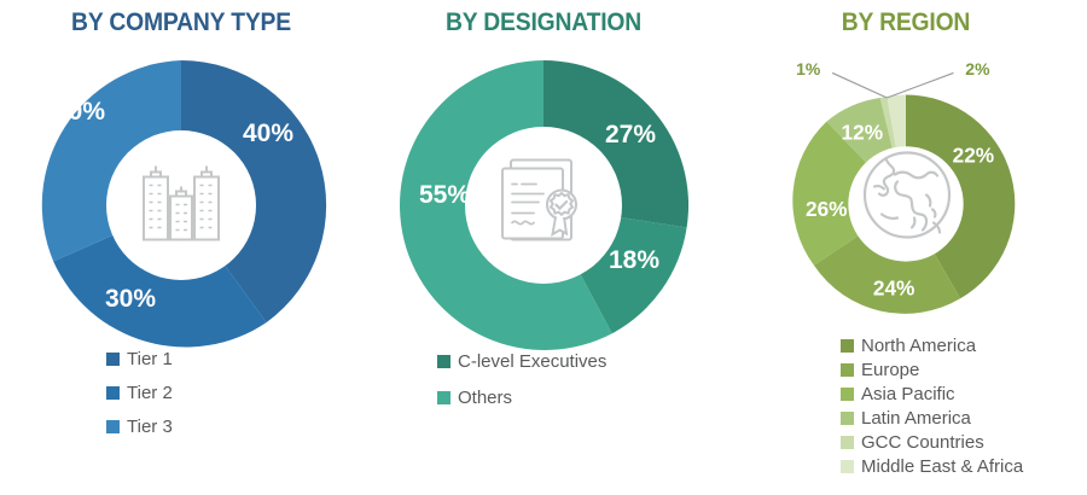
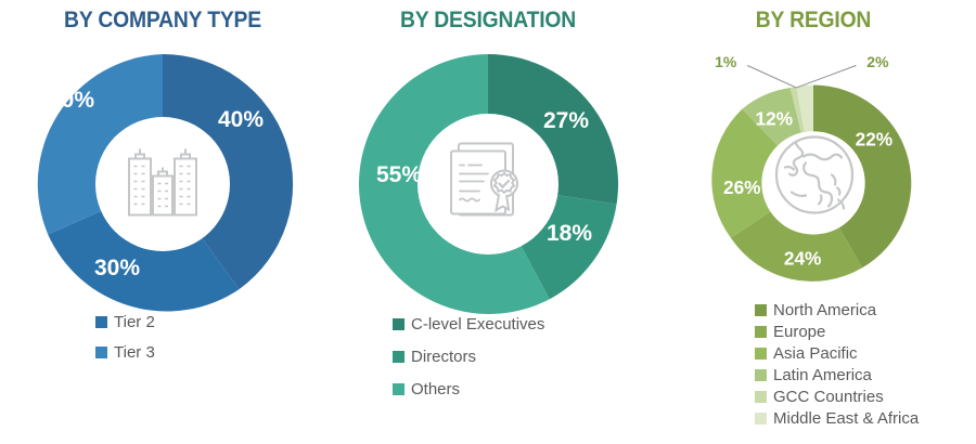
  BY COMPANY TYPE
  40%
  30%
  30%
- Tier 1
  Tier 2
  Tier 3
  BY DESIGNATION
  27%
  18%
  55%
  C-level Executives
+ Directors
  Others
  BY REGION
  22%
  24%
  26%
  12%
  1%
  2%
  North America
  Europe
  Asia Pacific
  Latin America
  GCC Countries
  Middle East & Africa
